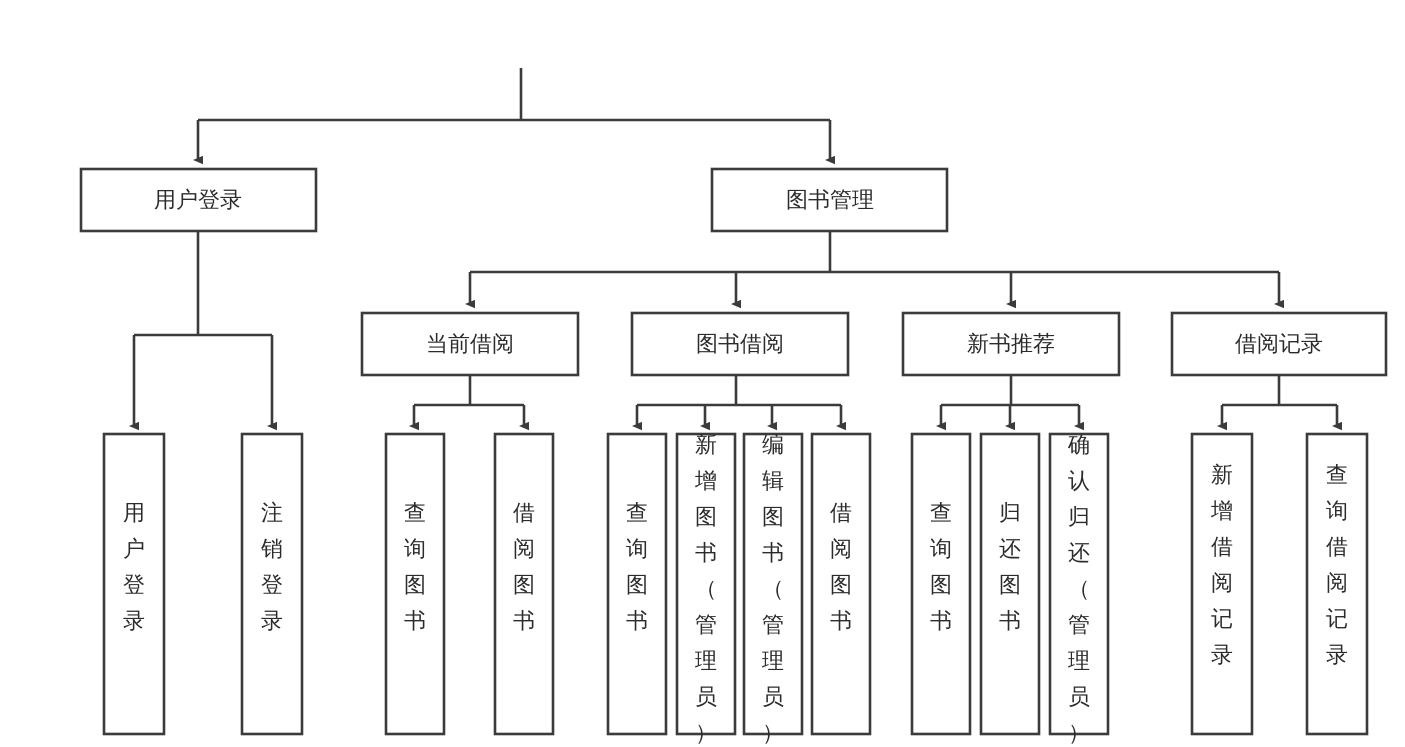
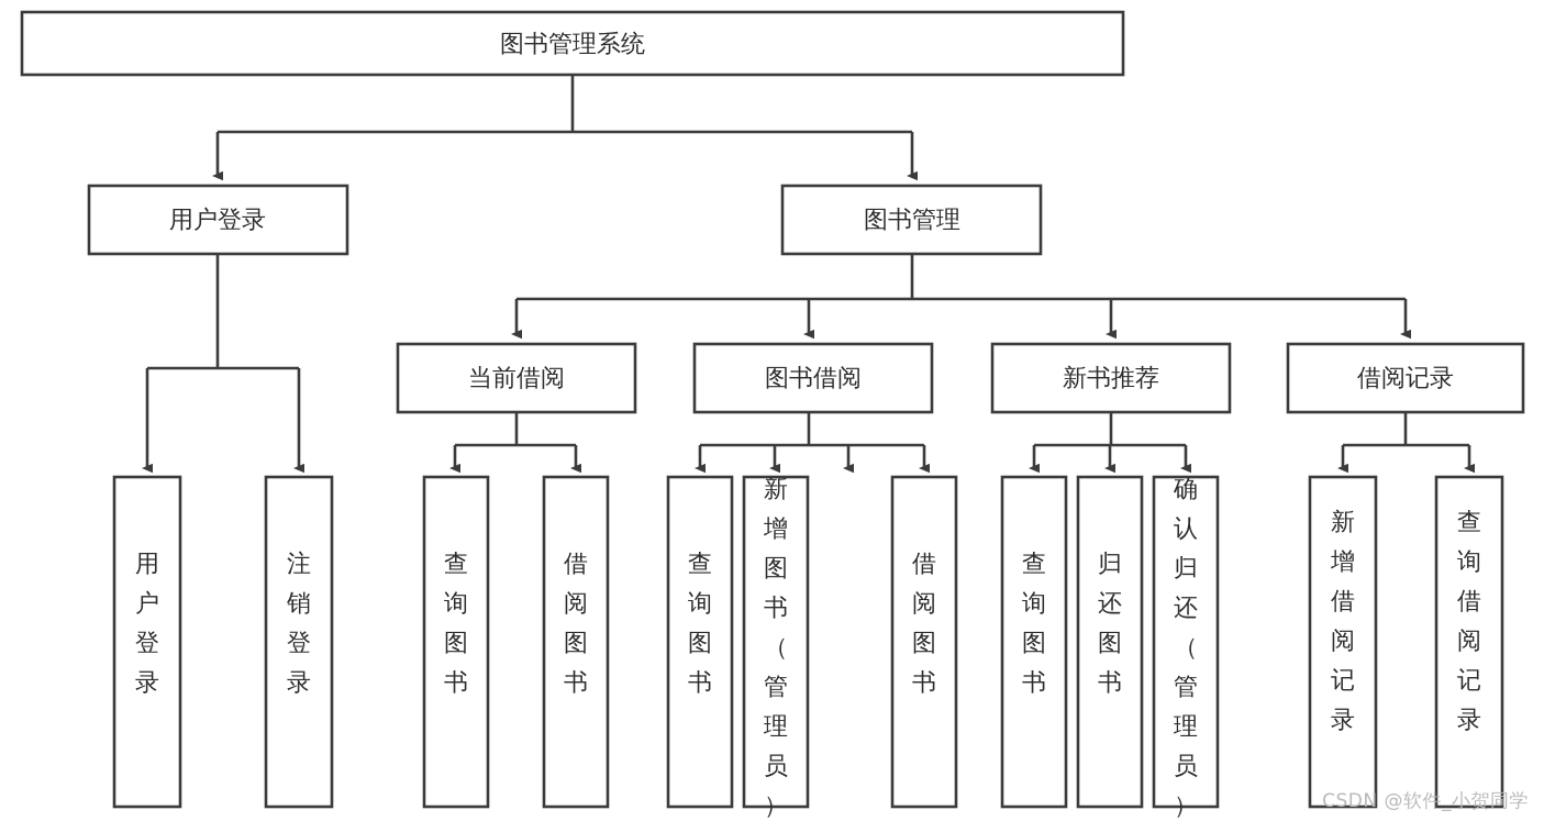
+ 图书管理系统
  用户登录
  图书管理
  当前借阅
  图书借阅
  新书推荐
  借阅记录
  用户登录
  注销登录
  查询图书
  借阅图书
  查询图书
  新增图书（管理员）
- 编辑图书（管理员）
  借阅图书
  查询图书
  归还图书
  确认归还（管理员）
  新增借阅记录
  查询借阅记录
+ CSDN @软件_小贺同学
